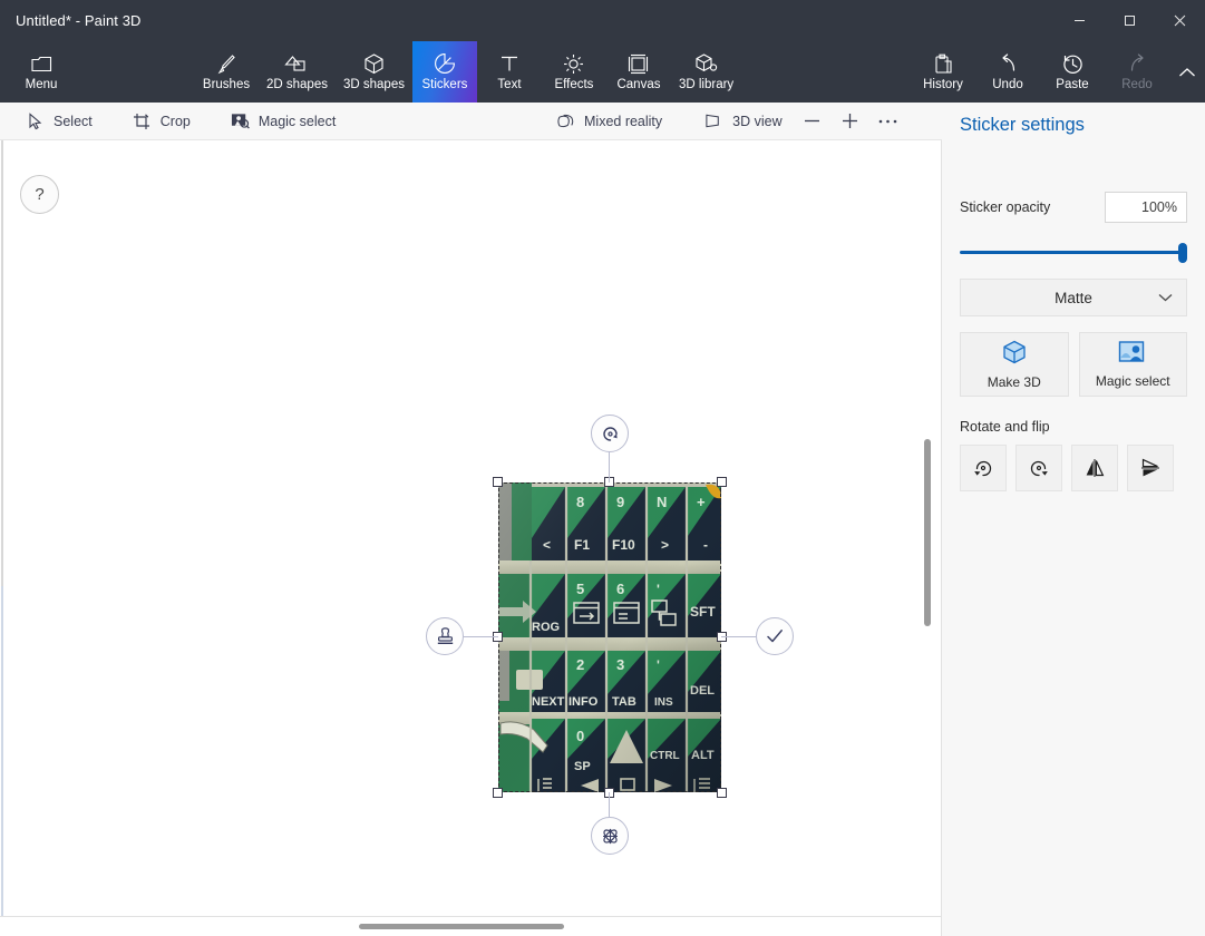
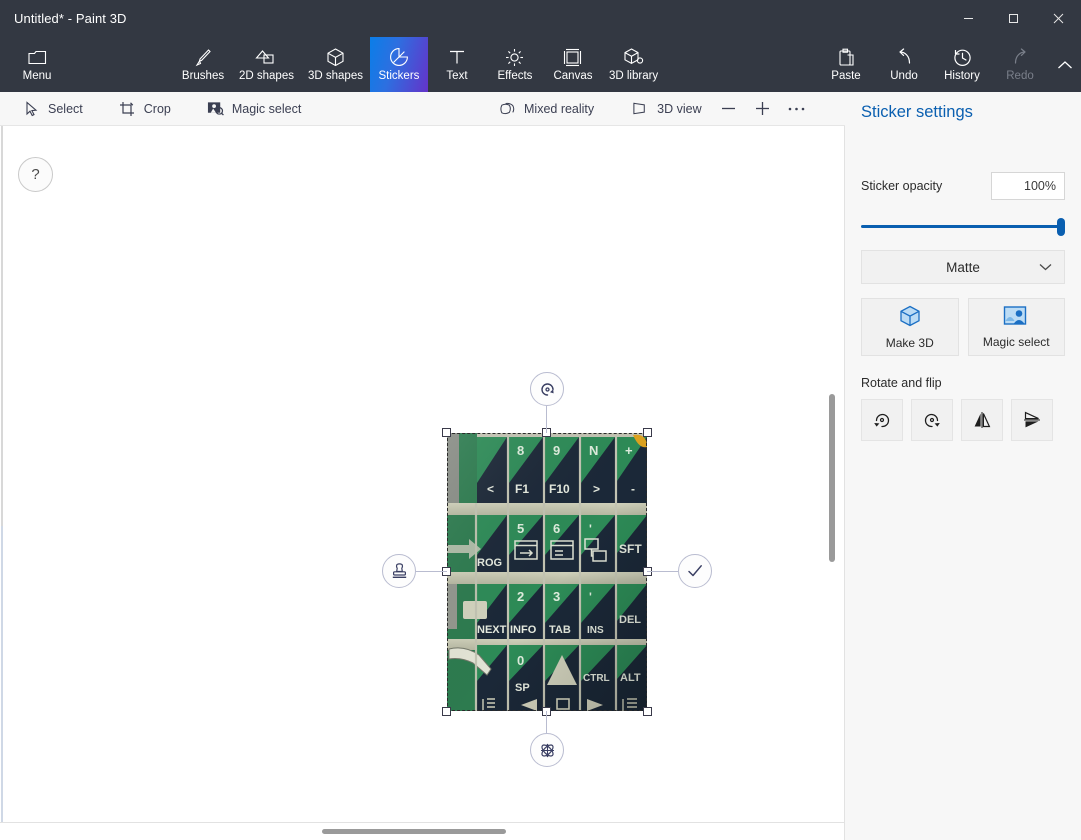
  Untitled* - Paint 3D
  Menu
  Brushes
  2D shapes
  3D shapes
  Stickers
  Text
  Effects
  Canvas
  3D library
- History
+ Paste
  Undo
- Paste
+ History
  Redo
  Select
  Crop
  Magic select
  Mixed reality
  3D view
  ?
  Sticker settings
  Sticker opacity
  100%
  Matte
  Make 3D
  Magic select
  Rotate and flip
